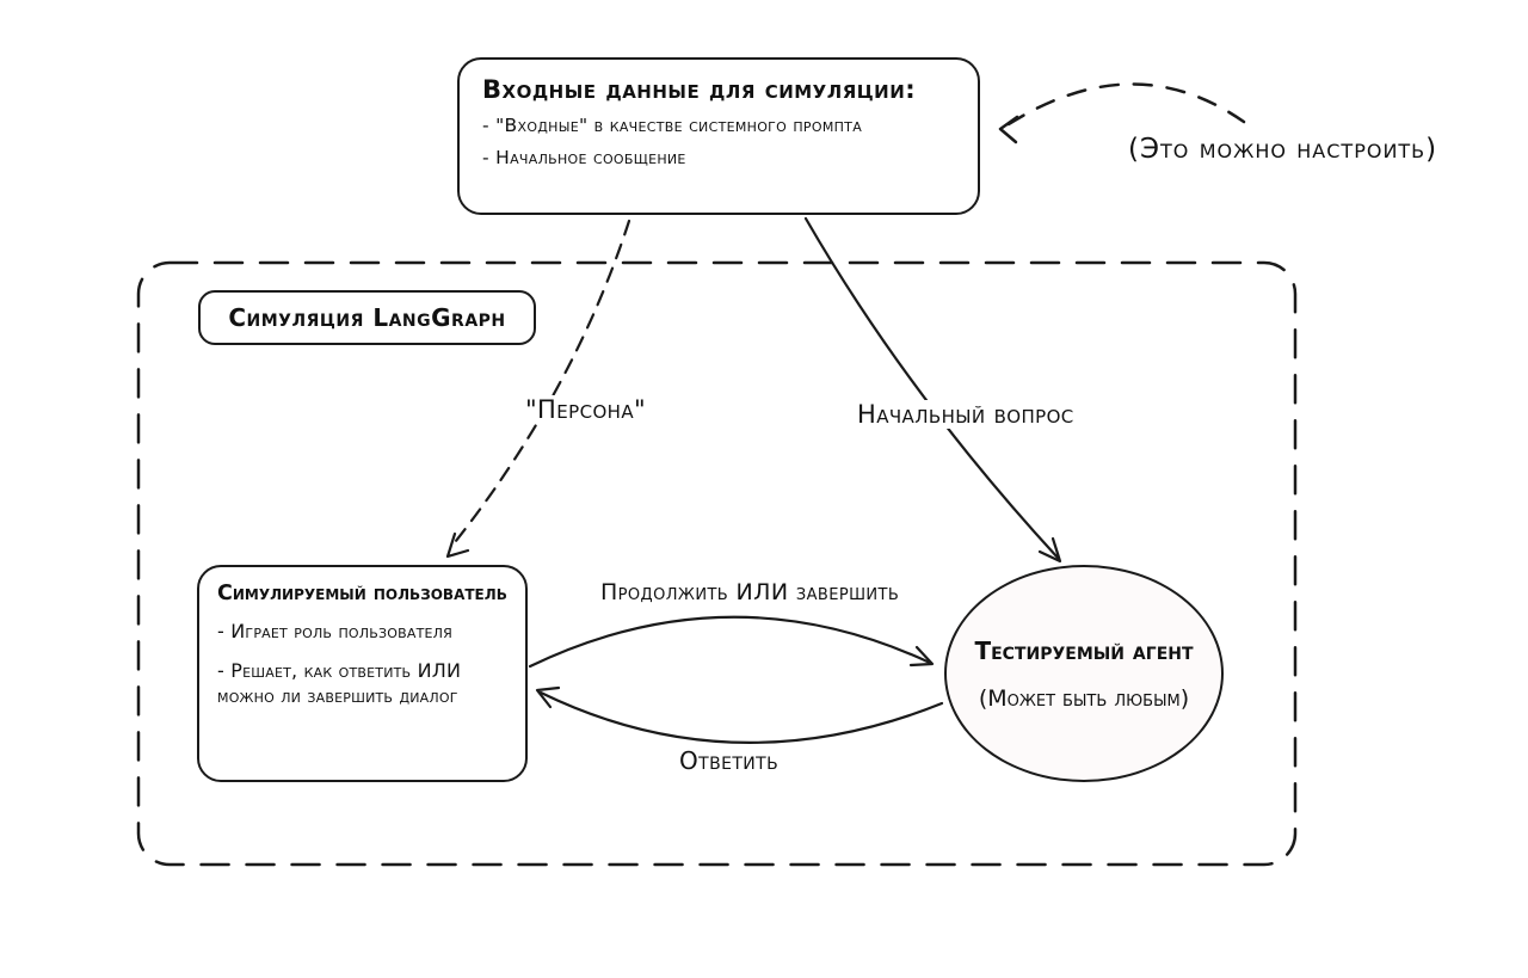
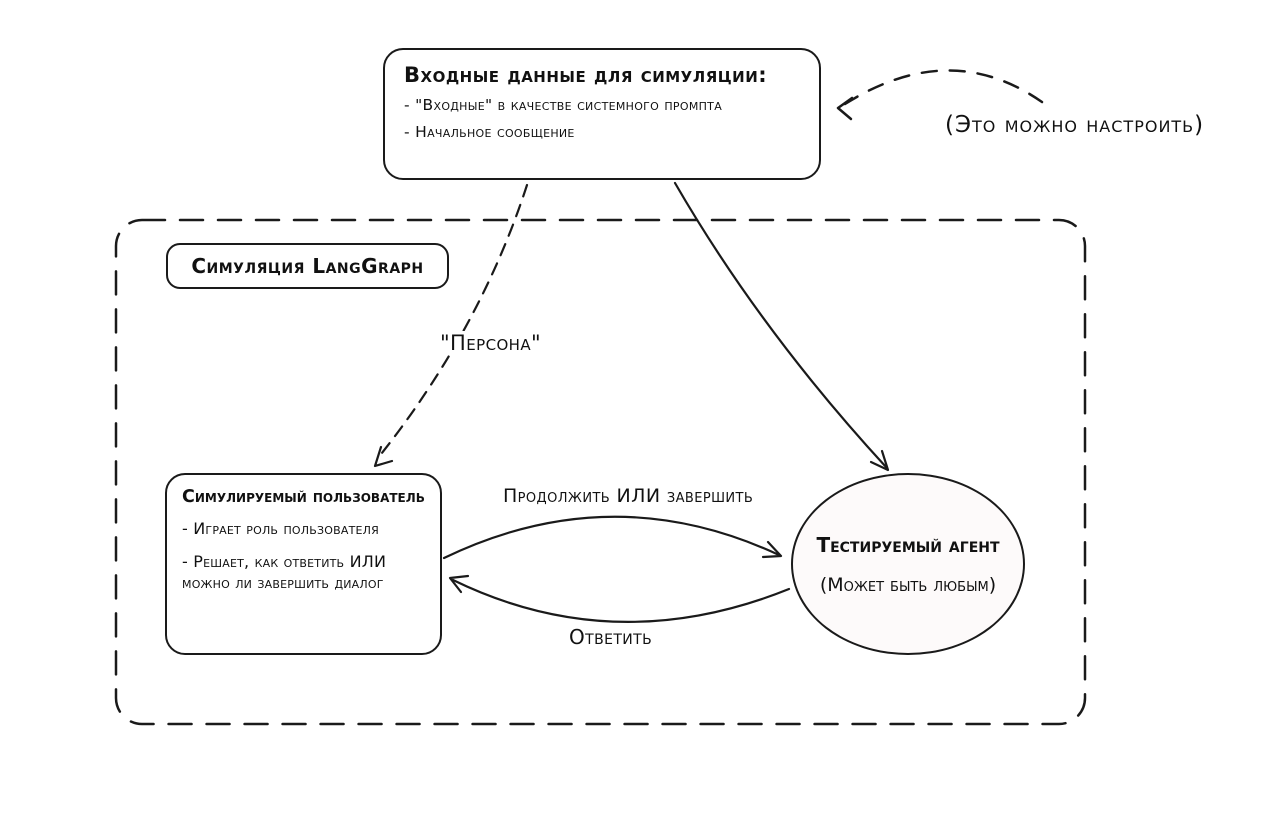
  Входные данные для симуляции:
  - "Входные" в качестве системного промпта
  - Начальное сообщение
  (Это можно настроить)
  Симуляция LangGraph
  Симулируемый пользователь
  - Играет роль пользователя
  - Решает, как ответить ИЛИ можно ли завершить диалог
  Тестируемый агент
  (Может быть любым)
  "Персона"
- Начальный вопрос
  Продолжить ИЛИ завершить
  Ответить
